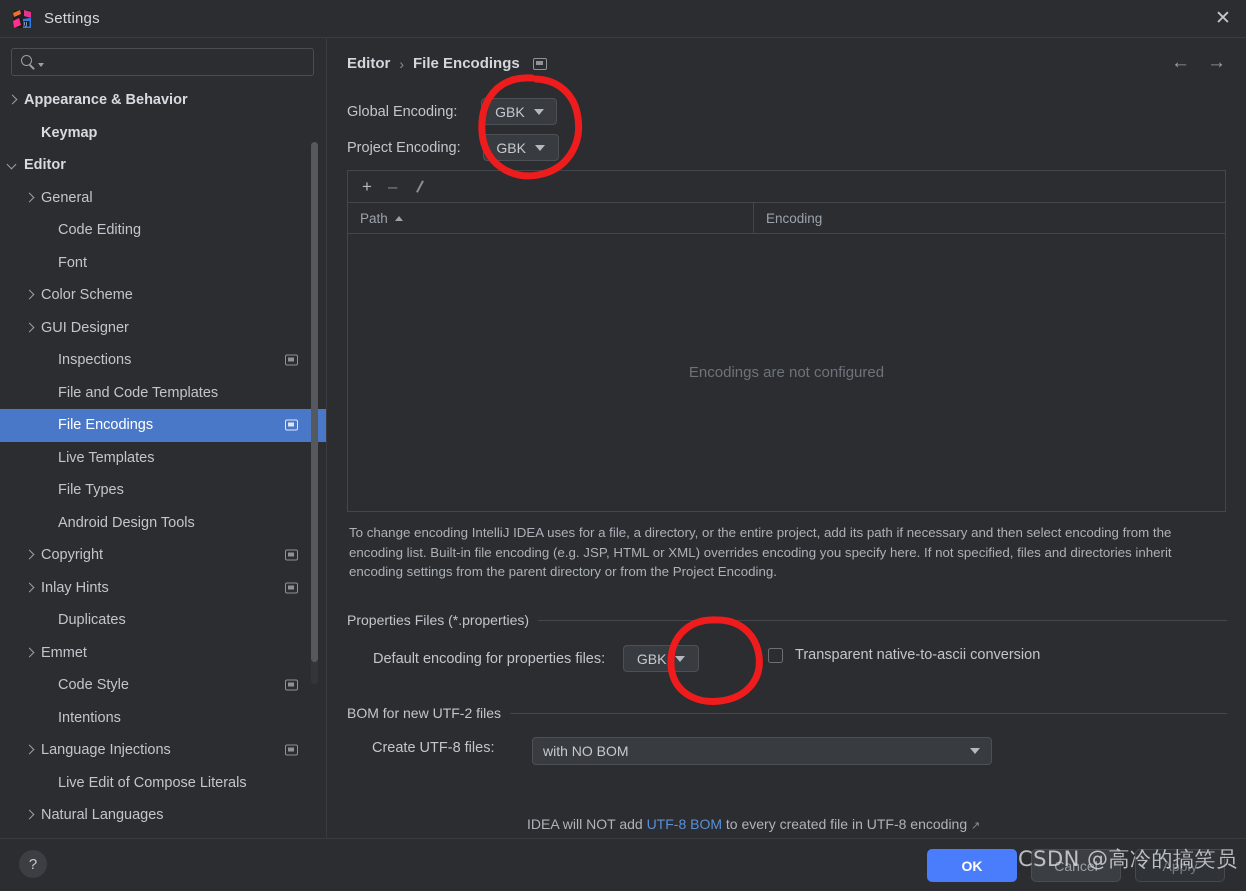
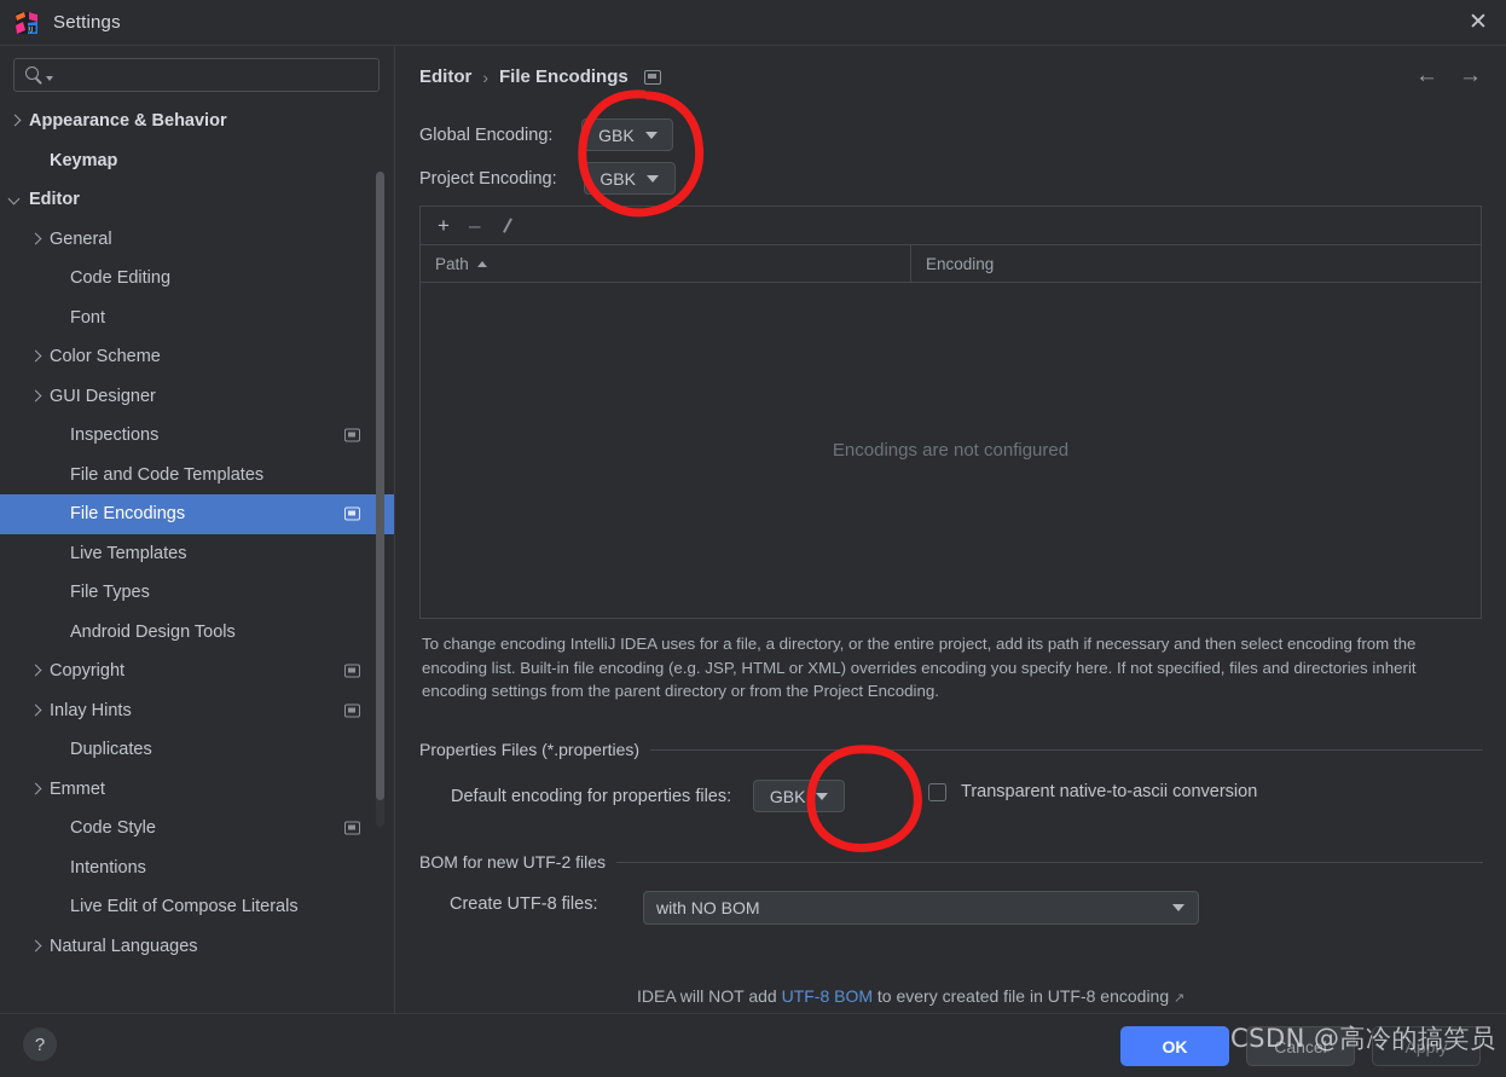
  Settings
  ✕
  Appearance & Behavior
  Keymap
  Editor
  General
  Code Editing
  Font
  Color Scheme
  GUI Designer
  Inspections
  File and Code Templates
  File Encodings
  Live Templates
  File Types
  Android Design Tools
  Copyright
  Inlay Hints
  Duplicates
  Emmet
  Code Style
  Intentions
- Language Injections
  Live Edit of Compose Literals
  Natural Languages
  Editor
  ›
  File Encodings
  ←
  →
  Global Encoding:
  GBK
  Project Encoding:
  GBK
  +
  –
  Path
  Encoding
  Encodings are not configured
  To change encoding IntelliJ IDEA uses for a file, a directory, or the entire project, add its path if necessary and then select encoding from the encoding list. Built-in file encoding (e.g. JSP, HTML or XML) overrides encoding you specify here. If not specified, files and directories inherit encoding settings from the parent directory or from the Project Encoding.
  Properties Files (*.properties)
  Default encoding for properties files:
  GBK
  Transparent native-to-ascii conversion
  BOM for new UTF-2 files
  Create UTF-8 files:
  with NO BOM
  IDEA will NOT add UTF-8 BOM to every created file in UTF-8 encoding ↗
  ?
  OK
  Cancel
  Apply
  CSDN @高冷的搞笑员
